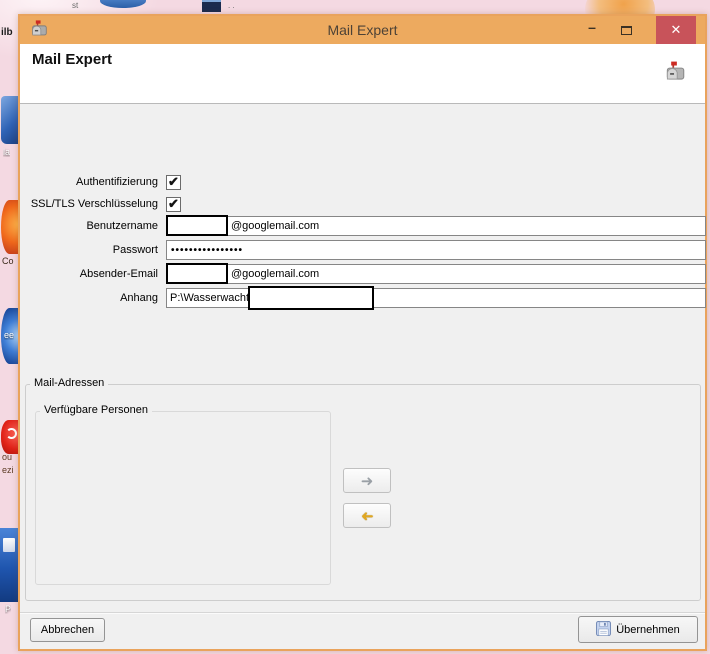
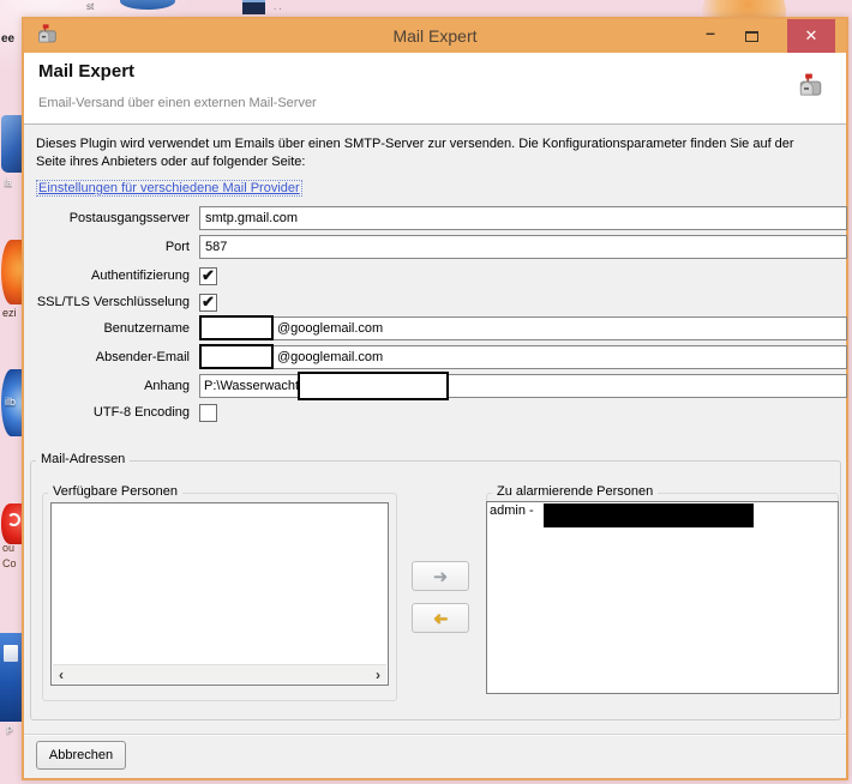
  st
  ..
- ilb
+ ee
  la
- Co
+ ezi
- ee
+ ilb
  ou
- ezi
+ Co
  P
  Mail Expert
  –
  ✕
  Mail Expert
+ Email-Versand über einen externen Mail-Server
+ Dieses Plugin wird verwendet um Emails über einen SMTP-Server zur versenden. Die Konfigurationsparameter finden Sie auf der
+ Seite ihres Anbieters oder auf folgender Seite:
+ Einstellungen für verschiedene Mail Provider
+ Postausgangsserver
+ smtp.gmail.com
+ Port
+ 587
  Authentifizierung
  ✔
  SSL/TLS Verschlüsselung
  ✔
  Benutzername
  @googlemail.com
- Passwort
- ••••••••••••••••
  Absender-Email
  @googlemail.com
  Anhang
  P:\Wasserwach
+ UTF-8 Encoding
  Mail-Adressen
  Verfügbare Personen
+ ‹
+ ›
  ➜
+ Zu alarmierende Personen
+ admin -
  Abbrechen
- Übernehmen
